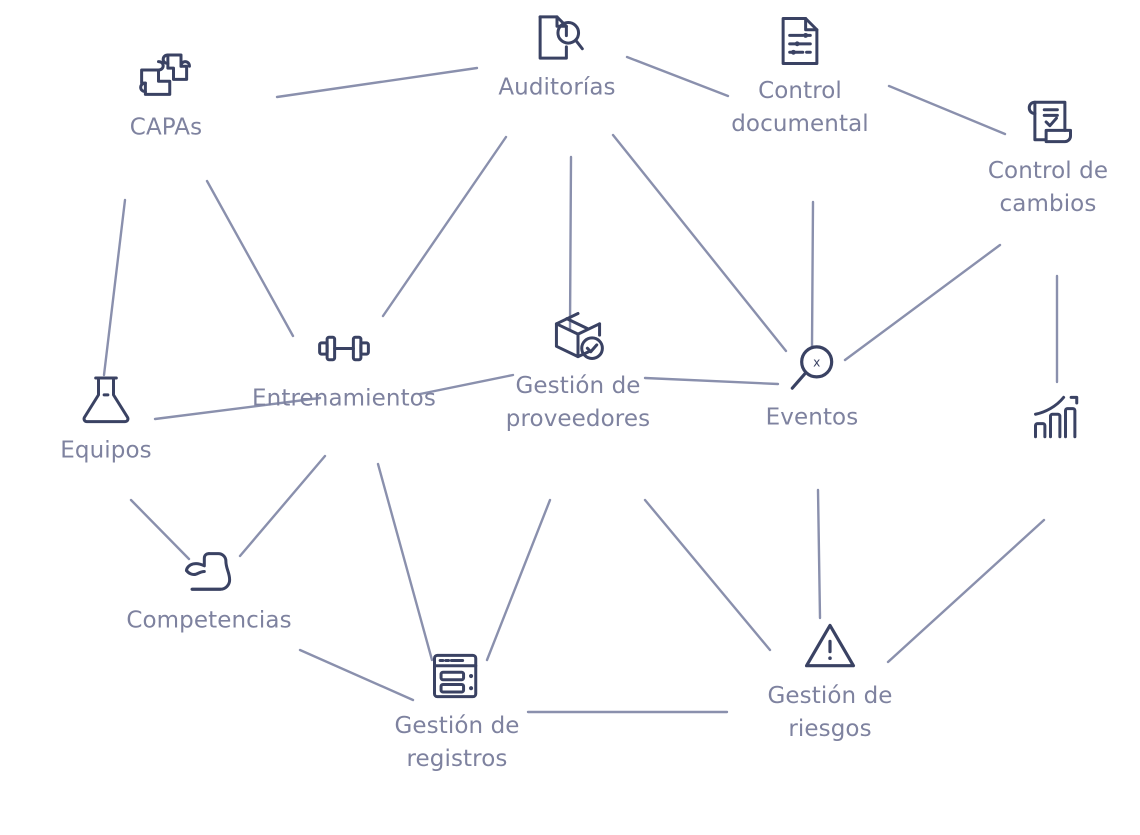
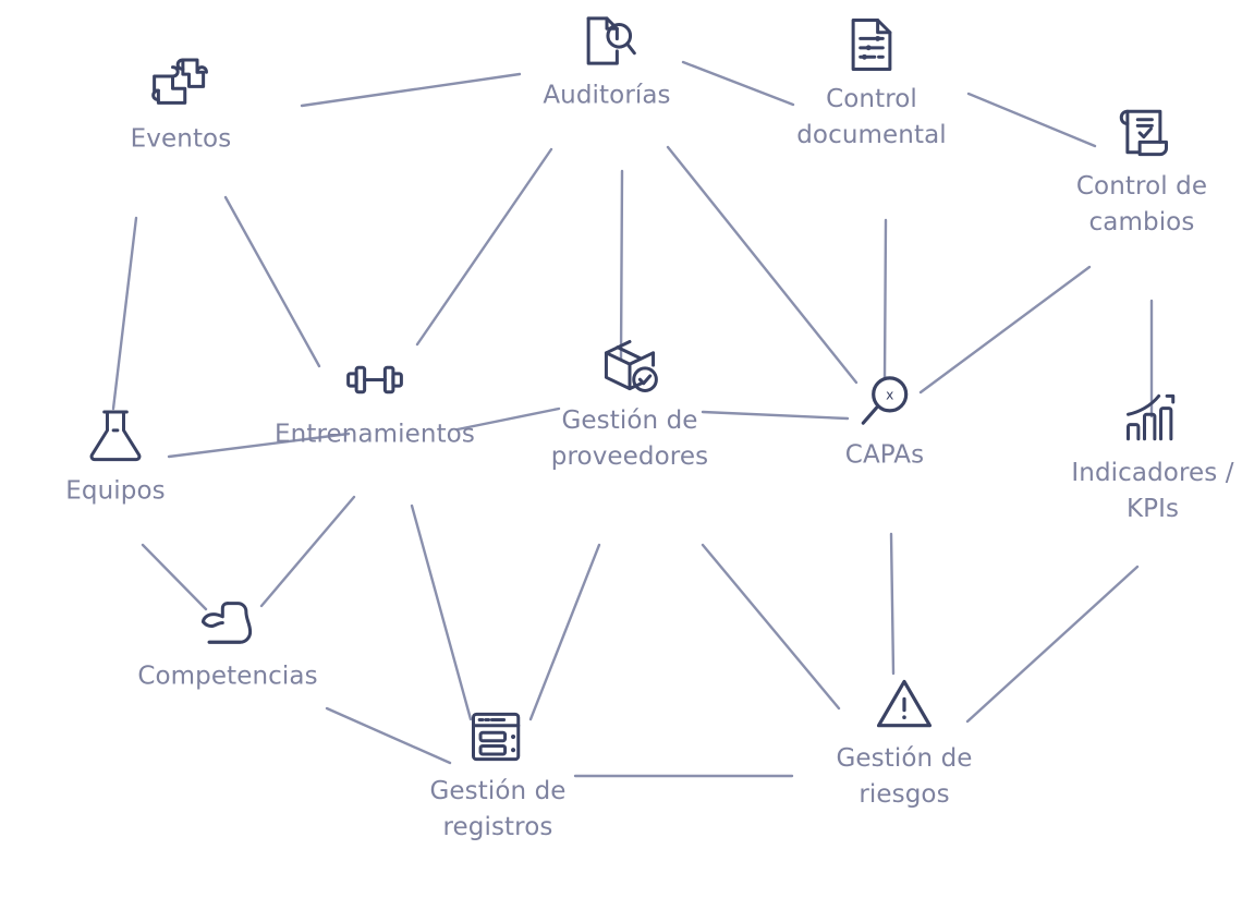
- CAPAs
+ Eventos
  Auditorías
  Control
  documental
  Control de
  cambios
  Equipos
  Entrenamientos
  Gestión de
  proveedores
  x
- Eventos
+ CAPAs
+ Indicadores /
+ KPIs
  Competencias
  Gestión de
  registros
  Gestión de
  riesgos
